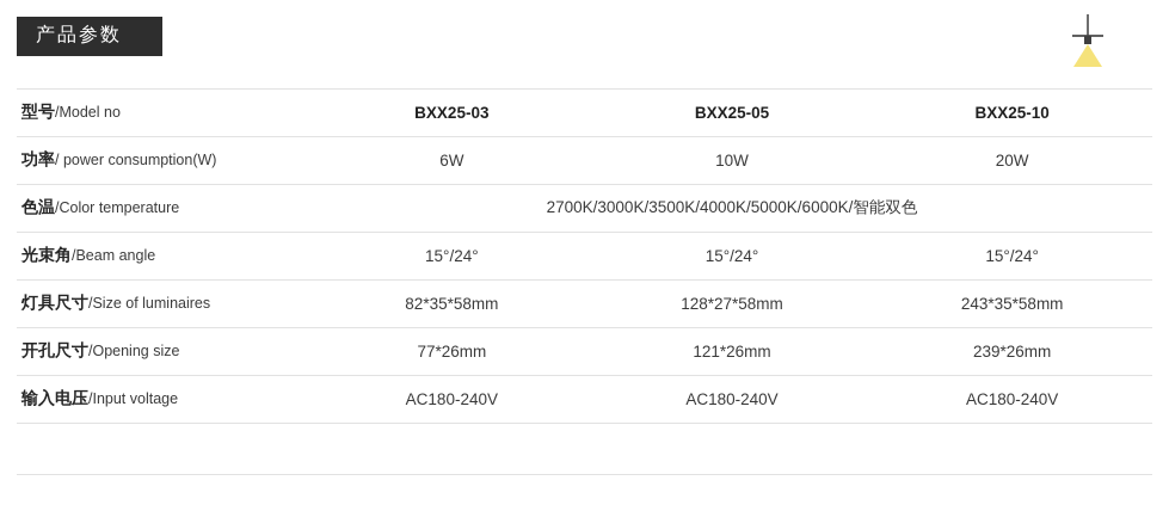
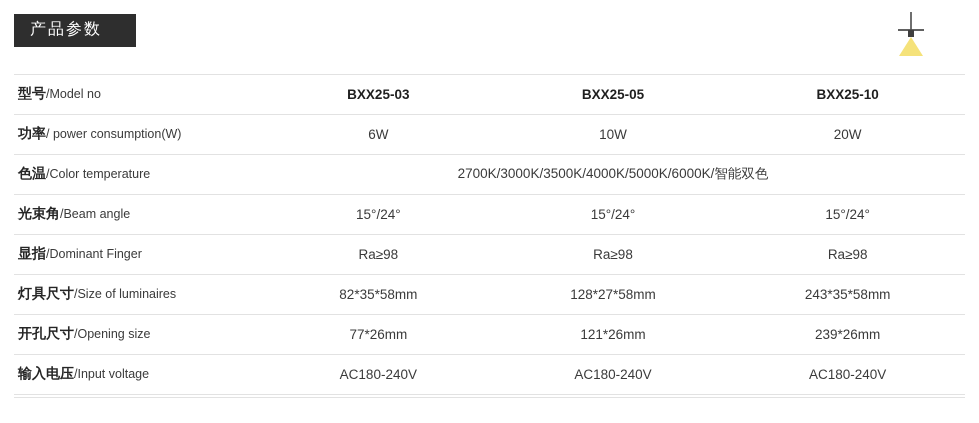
  产品参数
  型号/Model no	BXX25-03	BXX25-05	BXX25-10
  功率/ power consumption(W)	6W	10W	20W
  色温/Color temperature	2700K/3000K/3500K/4000K/5000K/6000K/智能双色
  光束角/Beam angle	15°/24°	15°/24°	15°/24°
+ 显指/Dominant Finger	Ra≥98	Ra≥98	Ra≥98
  灯具尺寸/Size of luminaires	82*35*58mm	128*27*58mm	243*35*58mm
  开孔尺寸/Opening size	77*26mm	121*26mm	239*26mm
  输入电压/Input voltage	AC180-240V	AC180-240V	AC180-240V
